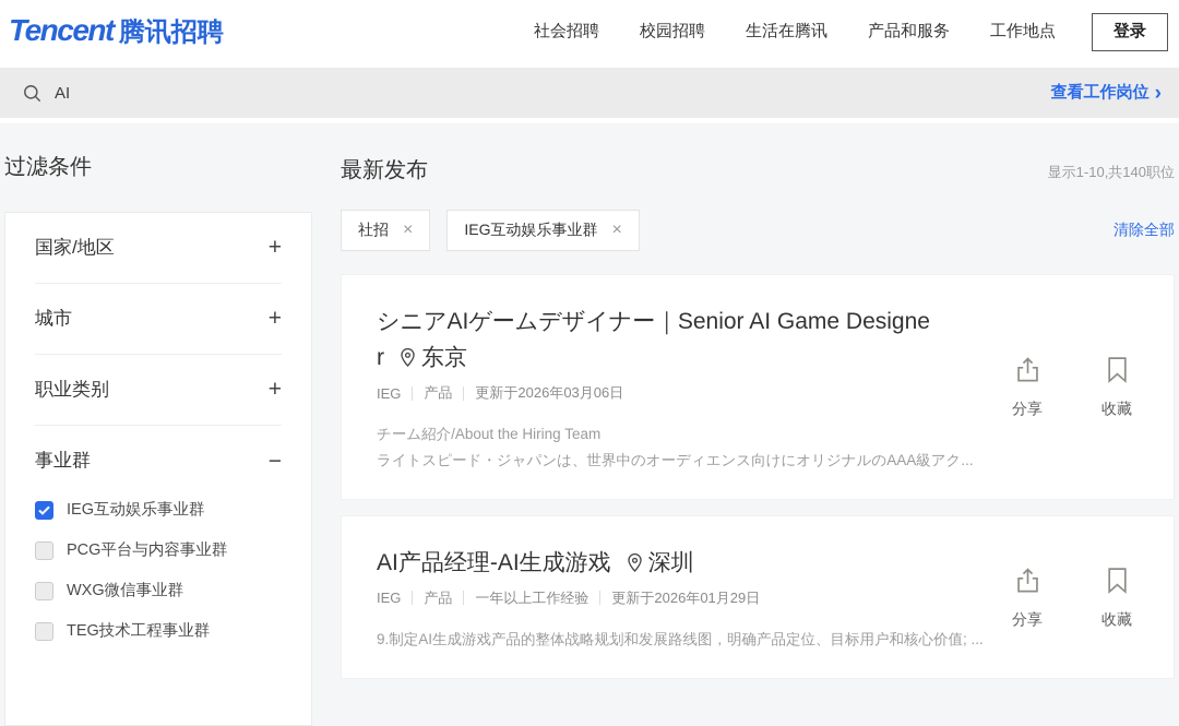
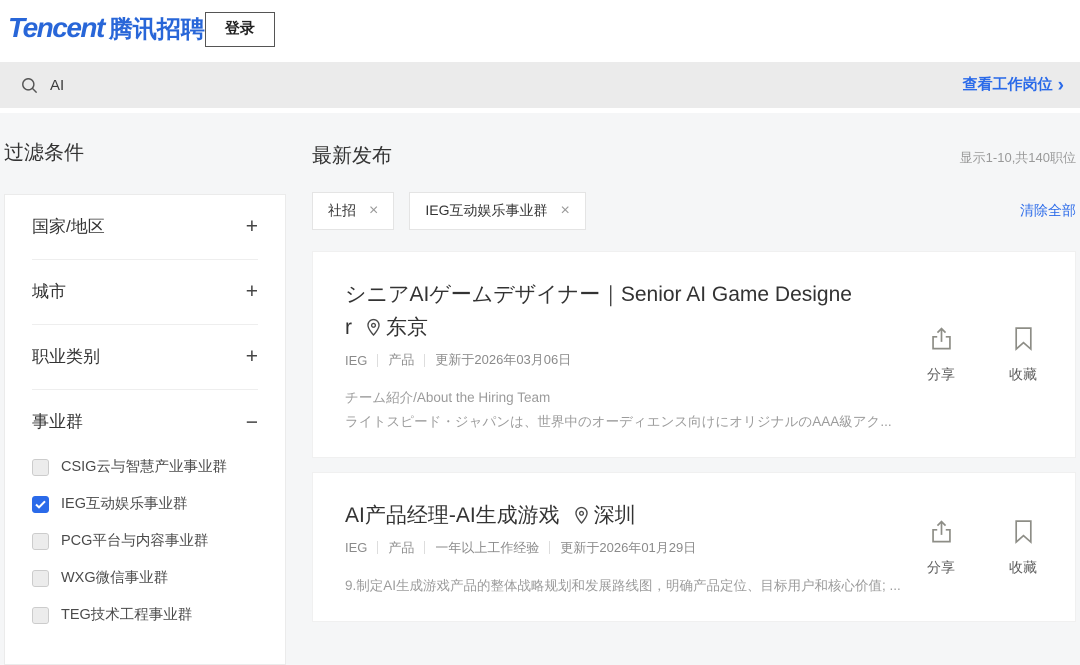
  Tencent
  腾讯招聘
- 社会招聘
- 校园招聘
- 生活在腾讯
- 产品和服务
- 工作地点
  登录
  AI
  查看工作岗位
  ›
  过滤条件
  国家/地区
  +
  城市
  +
  职业类别
  +
  事业群
  −
+ CSIG云与智慧产业事业群
  IEG互动娱乐事业群
  PCG平台与内容事业群
  WXG微信事业群
  TEG技术工程事业群
  最新发布
  显示1-10,共140职位
  社招
  ×
  IEG互动娱乐事业群
  ×
  清除全部
  シニアAIゲームデザイナー｜Senior AI Game Designer 东京
  IEG
  产品
  更新于2026年03月06日
  チーム紹介/About the Hiring Team
  ライトスピード・ジャパンは、世界中のオーディエンス向けにオリジナルのAAA級アク...
  分享
  收藏
  AI产品经理-AI生成游戏 深圳
  IEG
  产品
  一年以上工作经验
  更新于2026年01月29日
  9.制定AI生成游戏产品的整体战略规划和发展路线图，明确产品定位、目标用户和核心价值; ...
  分享
  收藏
